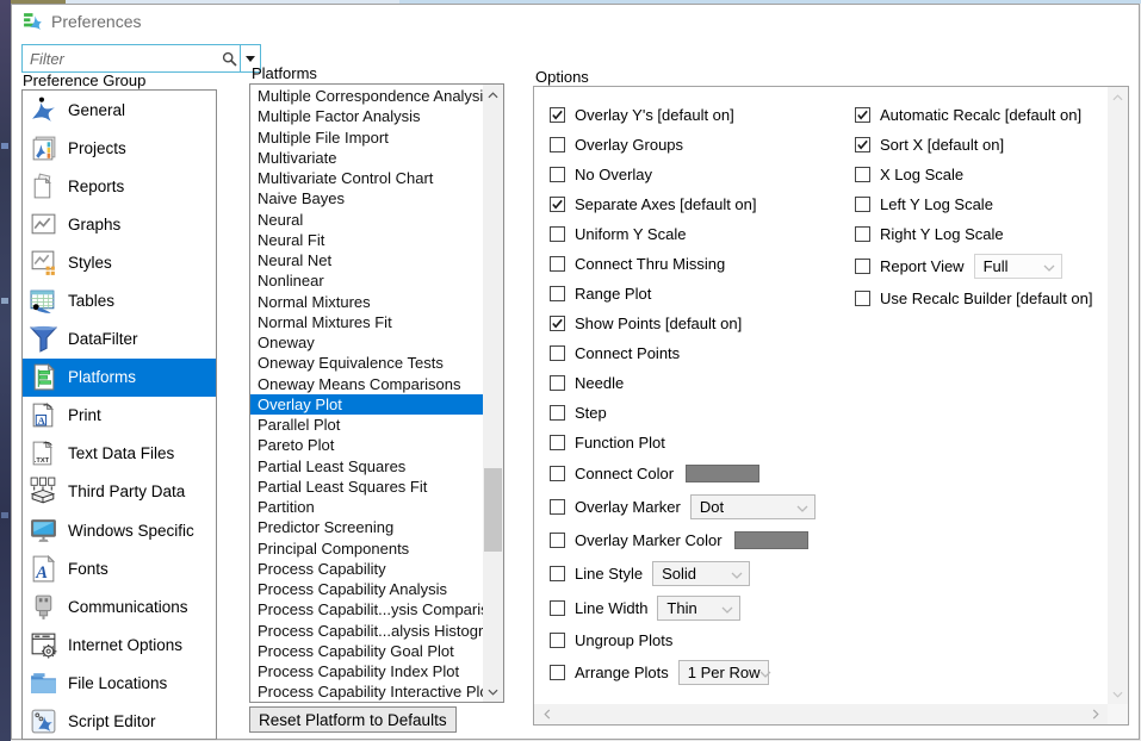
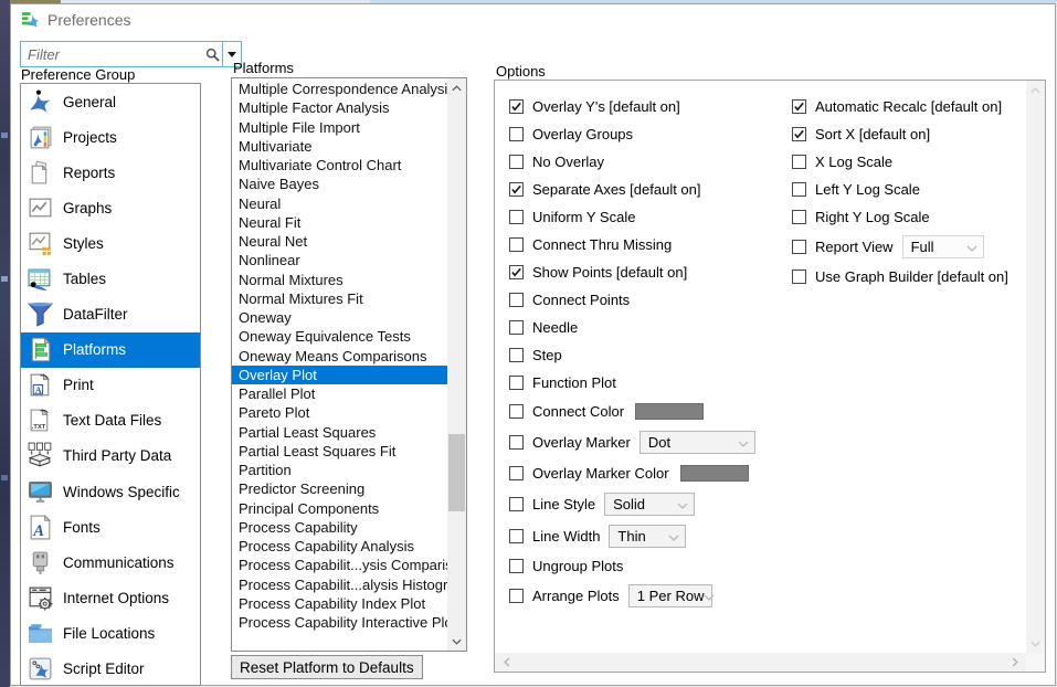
  Preferences
  Filter
  Preference Group
  Platforms
  Options
  General
  Projects
  Reports
  Graphs
  Styles
  Tables
  DataFilter
  Platforms
  A
  Print
  Text Data Files
  Third Party Data
  Windows Specific
  A
  Fonts
  Communications
  Internet Options
  File Locations
  Script Editor
  Multiple Correspondence Analysi
  Multiple Factor Analysis
  Multiple File Import
  Multivariate
  Multivariate Control Chart
  Naive Bayes
  Neural
  Neural Fit
  Neural Net
  Nonlinear
  Normal Mixtures
  Normal Mixtures Fit
  Oneway
  Oneway Equivalence Tests
  Oneway Means Comparisons
  Overlay Plot
  Parallel Plot
  Pareto Plot
  Partial Least Squares
  Partial Least Squares Fit
  Partition
  Predictor Screening
  Principal Components
  Process Capability
  Process Capability Analysis
  Process Capabilit...ysis Compari
  Process Capabilit...alysis Histogr
- Process Capability Goal Plot
  Process Capability Index Plot
  Process Capability Interactive Pl
  Reset Platform to Defaults
  Overlay Y's [default on]
  Overlay Groups
  No Overlay
  Separate Axes [default on]
  Uniform Y Scale
  Connect Thru Missing
- Range Plot
  Show Points [default on]
  Connect Points
  Needle
  Step
  Function Plot
  Connect Color
  Overlay Marker
  Dot
  Overlay Marker Color
  Line Style
  Solid
  Line Width
  Thin
  Ungroup Plots
  Arrange Plots
  1 Per Row
  Automatic Recalc [default on]
  Sort X [default on]
  X Log Scale
  Left Y Log Scale
  Right Y Log Scale
  Report View
  Full
- Use Recalc Builder [default on]
+ Use Graph Builder [default on]
